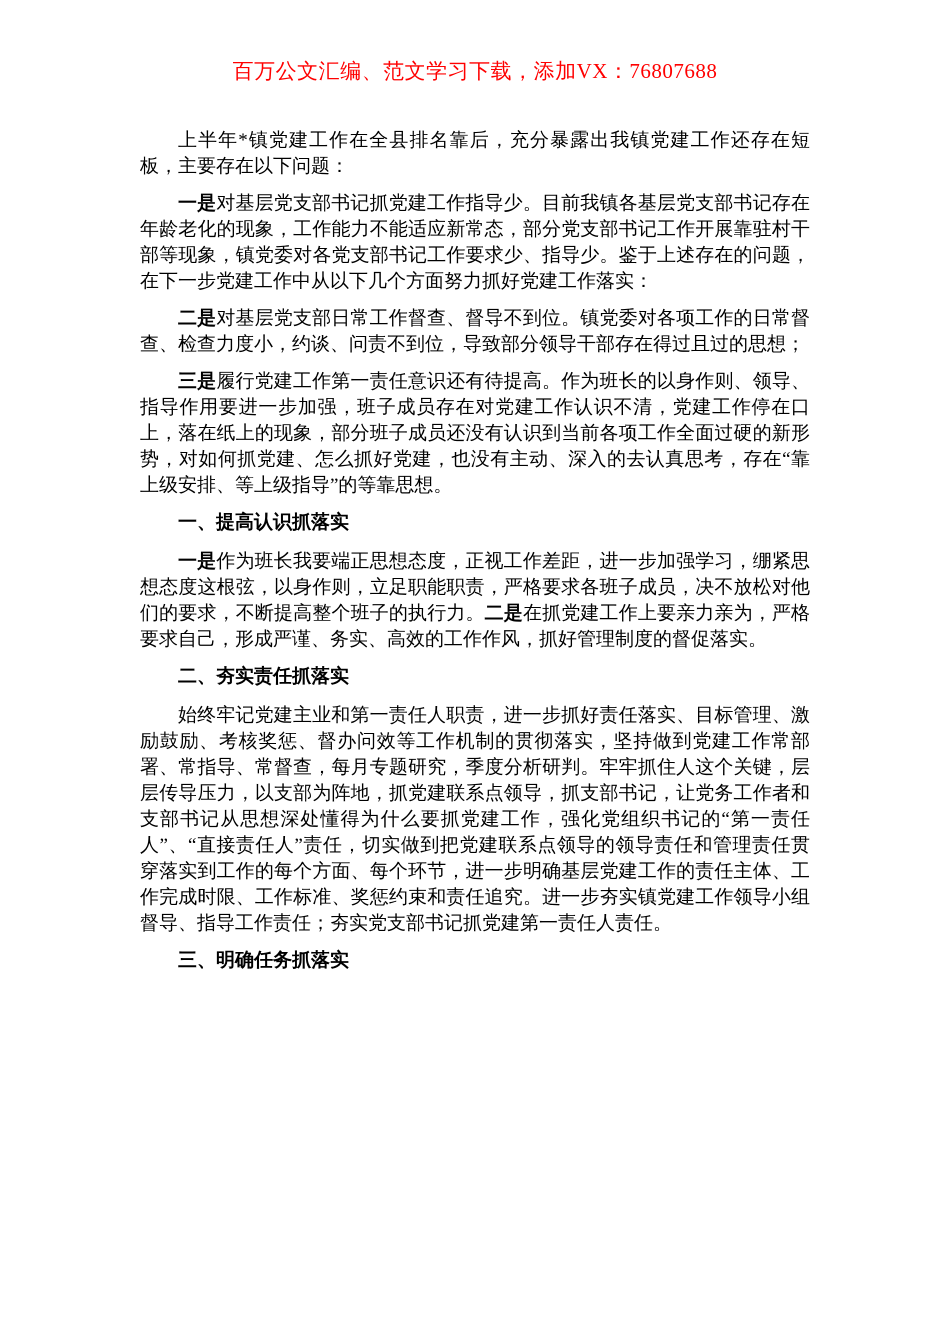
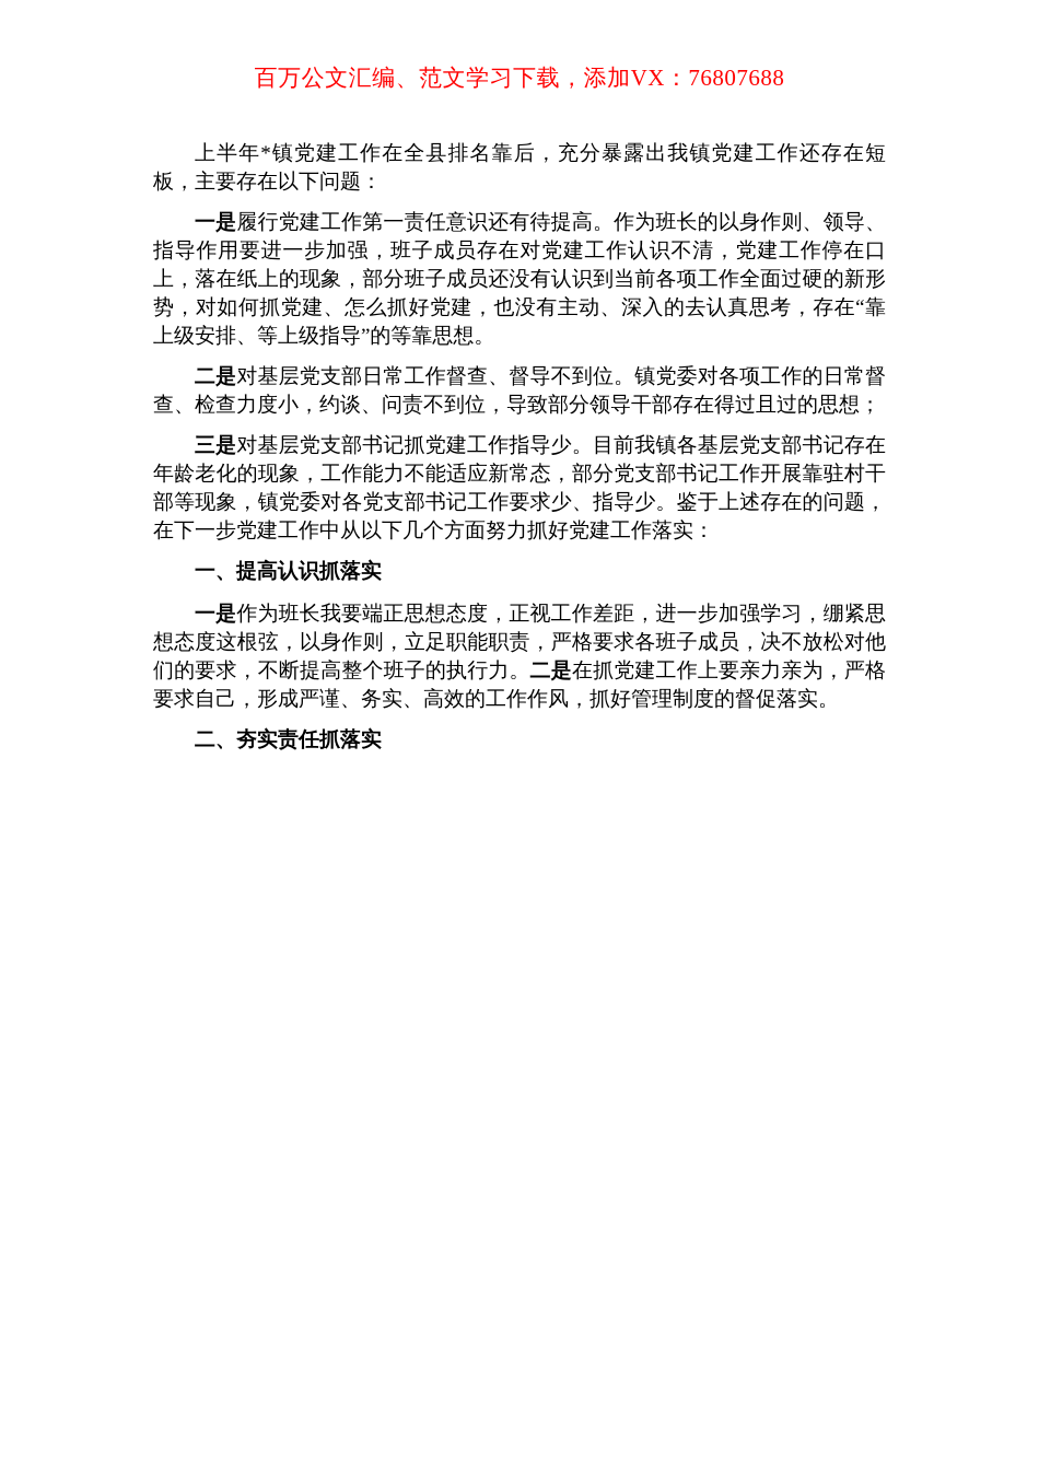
  百万公文汇编、范文学习下载，添加VX：76807688
  上半年*镇党建工作在全县排名靠后，充分暴露出我镇党建工作还存在短板，主要存在以下问题：
- 一是对基层党支部书记抓党建工作指导少。目前我镇各基层党支部书记存在年龄老化的现象，工作能力不能适应新常态，部分党支部书记工作开展靠驻村干部等现象，镇党委对各党支部书记工作要求少、指导少。鉴于上述存在的问题，在下一步党建工作中从以下几个方面努力抓好党建工作落实：
+ 一是履行党建工作第一责任意识还有待提高。作为班长的以身作则、领导、指导作用要进一步加强，班子成员存在对党建工作认识不清，党建工作停在口上，落在纸上的现象，部分班子成员还没有认识到当前各项工作全面过硬的新形势，对如何抓党建、怎么抓好党建，也没有主动、深入的去认真思考，存在“靠上级安排、等上级指导”的等靠思想。
  二是对基层党支部日常工作督查、督导不到位。镇党委对各项工作的日常督查、检查力度小，约谈、问责不到位，导致部分领导干部存在得过且过的思想；
- 三是履行党建工作第一责任意识还有待提高。作为班长的以身作则、领导、指导作用要进一步加强，班子成员存在对党建工作认识不清，党建工作停在口上，落在纸上的现象，部分班子成员还没有认识到当前各项工作全面过硬的新形势，对如何抓党建、怎么抓好党建，也没有主动、深入的去认真思考，存在“靠上级安排、等上级指导”的等靠思想。
+ 三是对基层党支部书记抓党建工作指导少。目前我镇各基层党支部书记存在年龄老化的现象，工作能力不能适应新常态，部分党支部书记工作开展靠驻村干部等现象，镇党委对各党支部书记工作要求少、指导少。鉴于上述存在的问题，在下一步党建工作中从以下几个方面努力抓好党建工作落实：
  一、提高认识抓落实
  一是作为班长我要端正思想态度，正视工作差距，进一步加强学习，绷紧思想态度这根弦，以身作则，立足职能职责，严格要求各班子成员，决不放松对他们的要求，不断提高整个班子的执行力。二是在抓党建工作上要亲力亲为，严格要求自己，形成严谨、务实、高效的工作作风，抓好管理制度的督促落实。
  二、夯实责任抓落实
- 始终牢记党建主业和第一责任人职责，进一步抓好责任落实、目标管理、激励鼓励、考核奖惩、督办问效等工作机制的贯彻落实，坚持做到党建工作常部署、常指导、常督查，每月专题研究，季度分析研判。牢牢抓住人这个关键，层层传导压力，以支部为阵地，抓党建联系点领导，抓支部书记，让党务工作者和支部书记从思想深处懂得为什么要抓党建工作，强化党组织书记的“第一责任人”、“直接责任人”责任，切实做到把党建联系点领导的领导责任和管理责任贯穿落实到工作的每个方面、每个环节，进一步明确基层党建工作的责任主体、工作完成时限、工作标准、奖惩约束和责任追究。进一步夯实镇党建工作领导小组督导、指导工作责任；夯实党支部书记抓党建第一责任人责任。
- 三、明确任务抓落实
